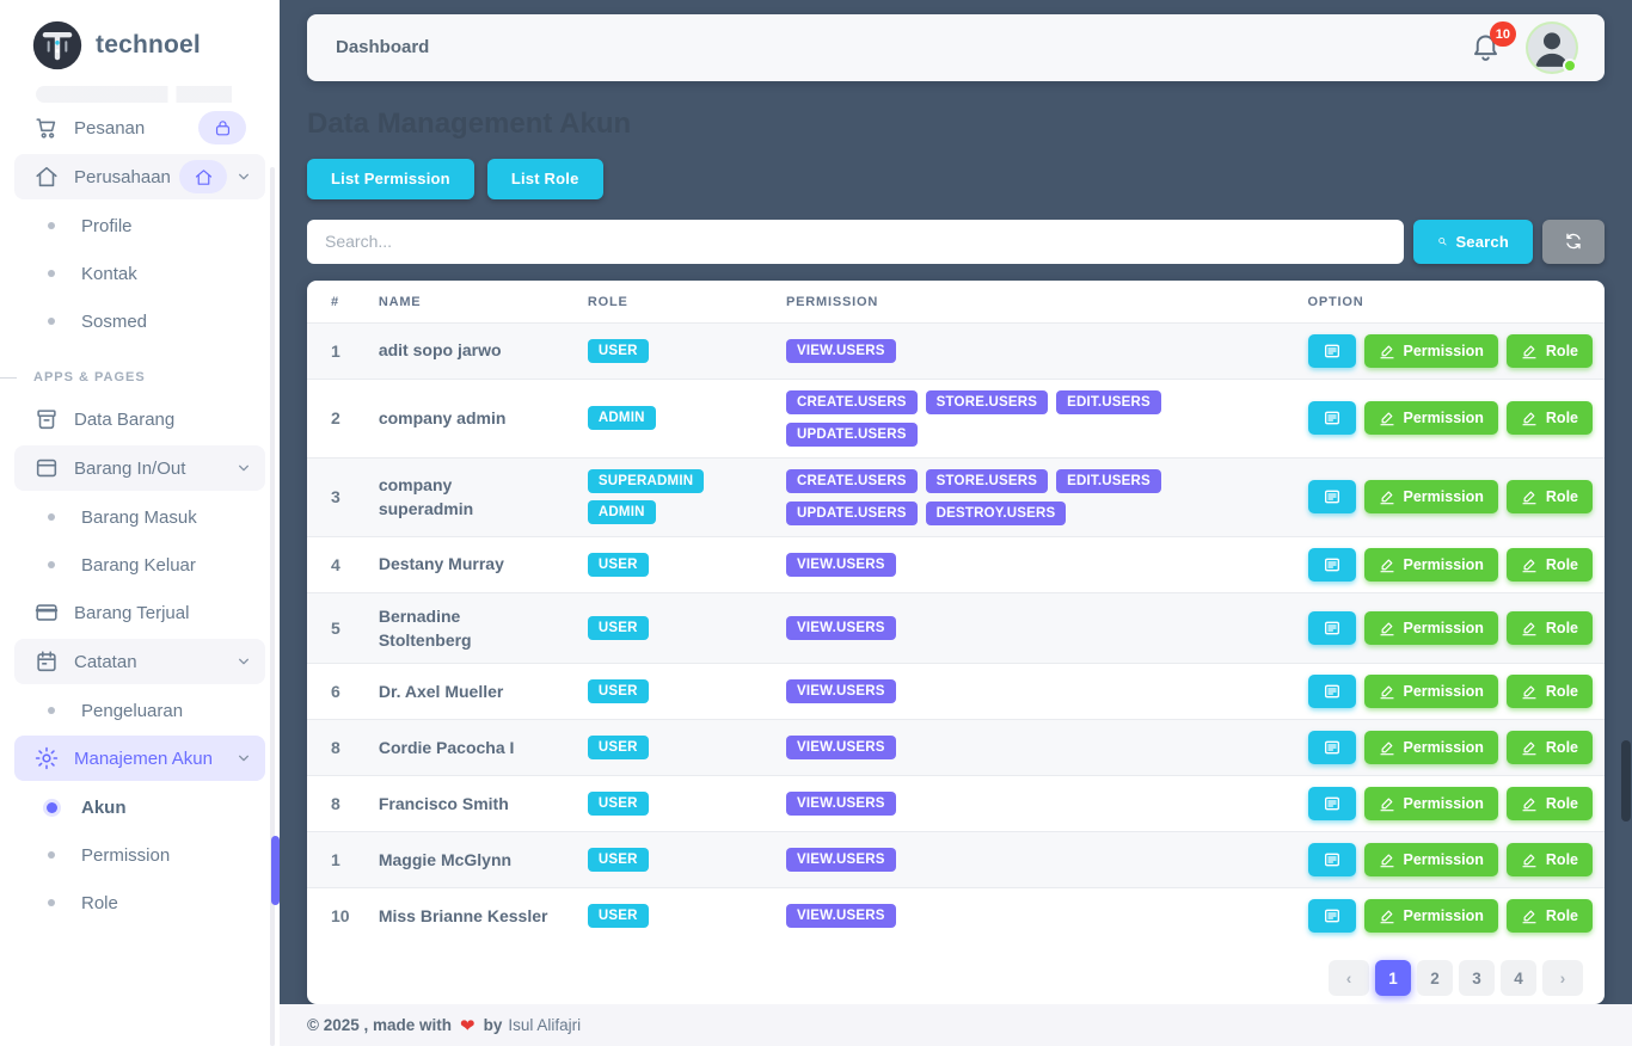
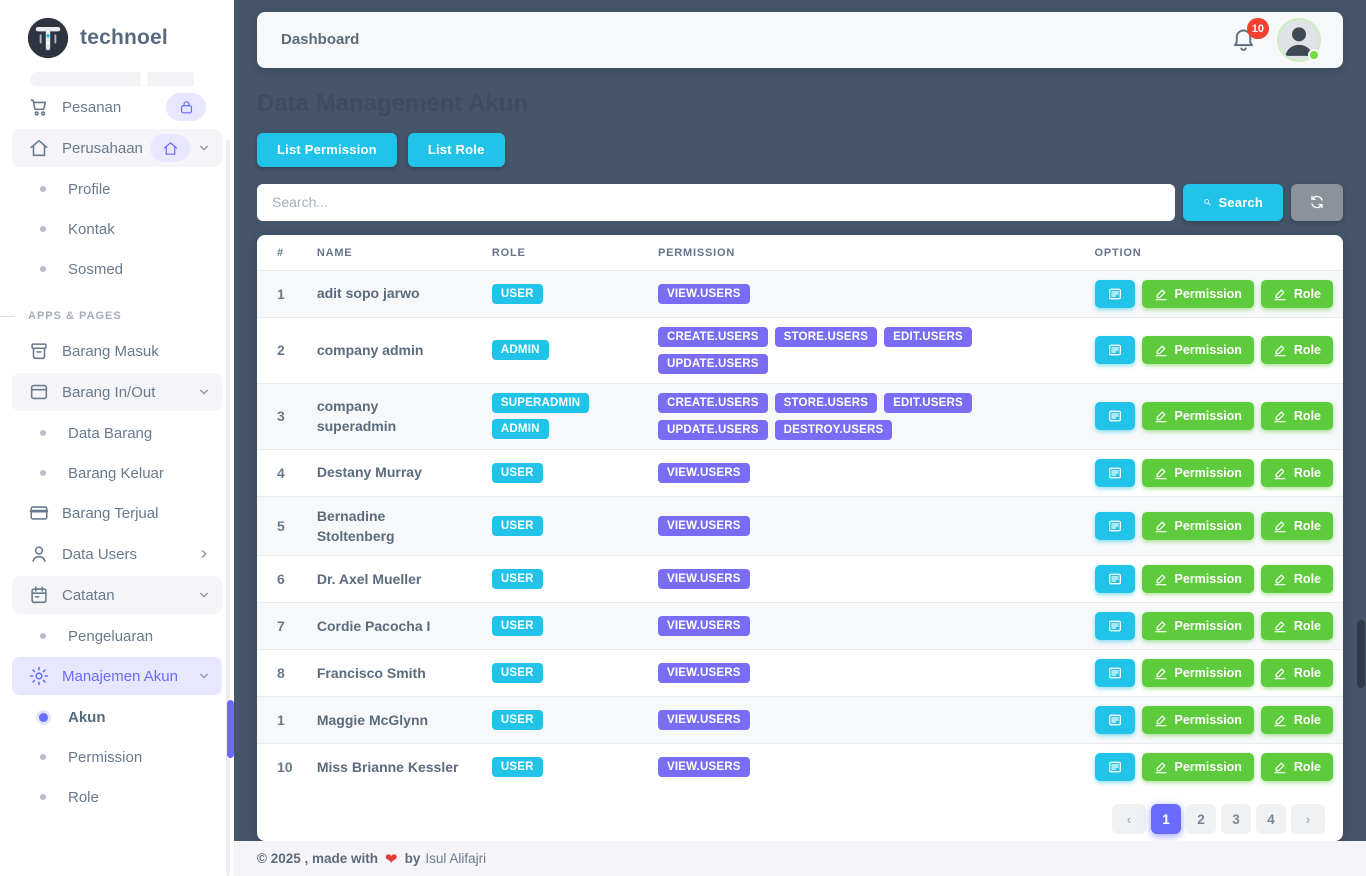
  technoel
  Pesanan
  Perusahaan
  Profile
  Kontak
  Sosmed
  APPS & PAGES
- Data Barang
+ Barang Masuk
  Barang In/Out
- Barang Masuk
+ Data Barang
  Barang Keluar
  Barang Terjual
+ Data Users
  Catatan
  Pengeluaran
  Manajemen Akun
  Akun
  Permission
  Role
  Dashboard
  10
  List Permission
  List Role
  Search...
  Search
  #	NAME	ROLE	PERMISSION	OPTION
  1	adit sopo jarwo	USER	VIEW.USERS	Permission Role
  2	company admin	ADMIN	CREATE.USERS STORE.USERS EDIT.USERSUPDATE.USERS	Permission Role
  3	company superadmin	SUPERADMINADMIN	CREATE.USERS STORE.USERS EDIT.USERSUPDATE.USERS DESTROY.USERS	Permission Role
  4	Destany Murray	USER	VIEW.USERS	Permission Role
  5	Bernadine Stoltenberg	USER	VIEW.USERS	Permission Role
  6	Dr. Axel Mueller	USER	VIEW.USERS	Permission Role
- 8	Cordie Pacocha I	USER	VIEW.USERS	Permission Role
+ 7	Cordie Pacocha I	USER	VIEW.USERS	Permission Role
  8	Francisco Smith	USER	VIEW.USERS	Permission Role
  1	Maggie McGlynn	USER	VIEW.USERS	Permission Role
  10	Miss Brianne Kessler	USER	VIEW.USERS	Permission Role
  ‹
  1
  2
  3
  4
  ›
  © 2025 , made with
  ❤
  by
  Isul Alifajri
